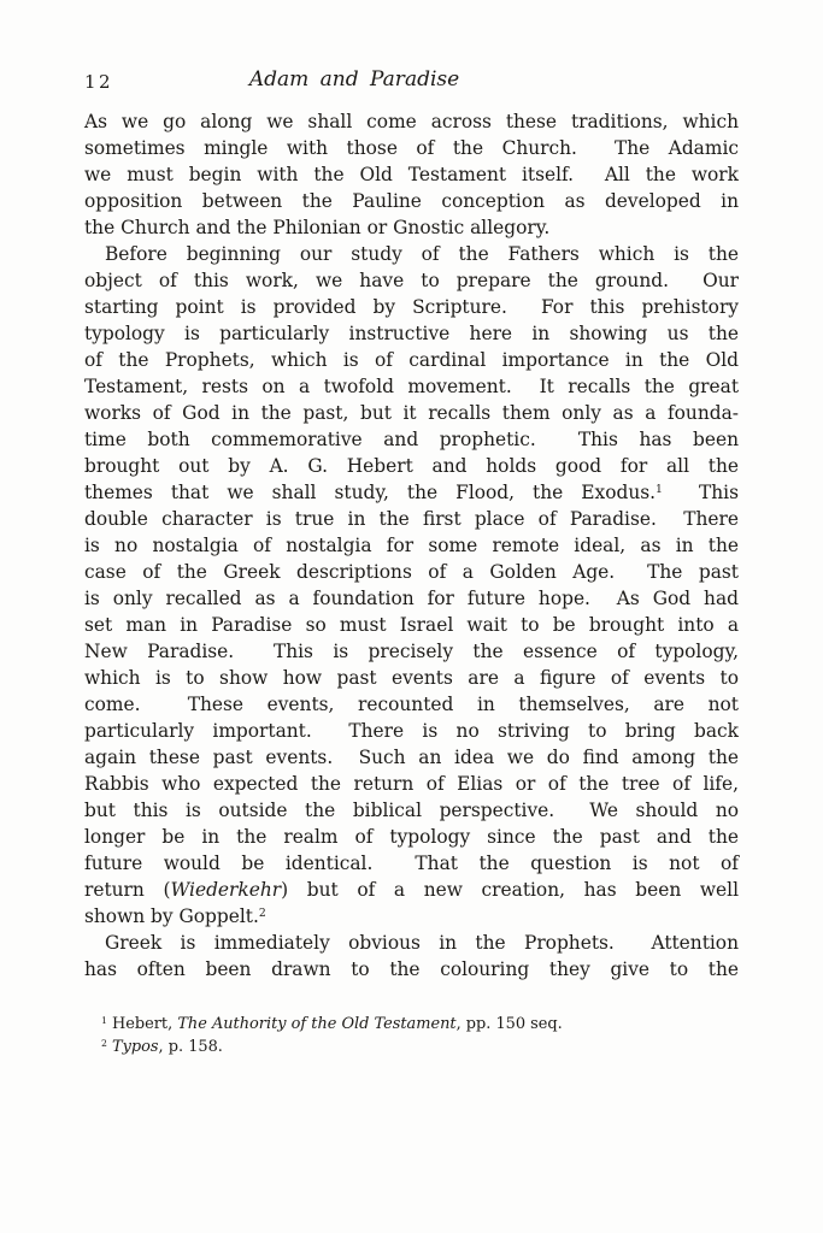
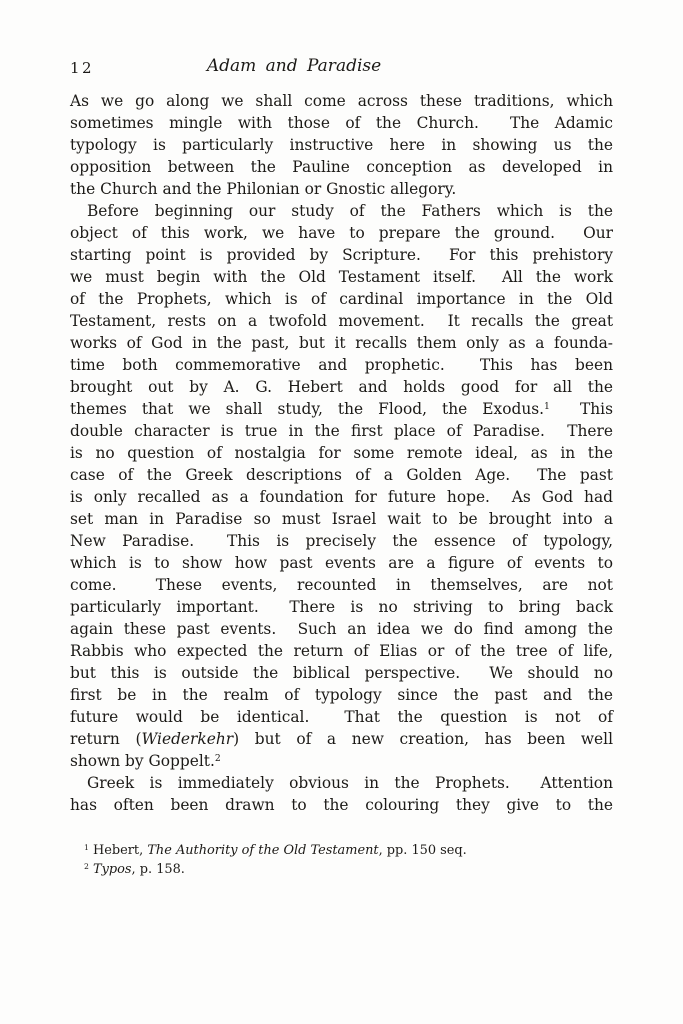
  12
  Adam and Paradise
  As we go along we shall come across these traditions, which
  sometimes mingle with those of the Church. The Adamic
- we must begin with the Old Testament itself. All the work
+ typology is particularly instructive here in showing us the
  opposition between the Pauline conception as developed in
  the Church and the Philonian or Gnostic allegory.
  Before beginning our study of the Fathers which is the
  object of this work, we have to prepare the ground. Our
  starting point is provided by Scripture. For this prehistory
- typology is particularly instructive here in showing us the
+ we must begin with the Old Testament itself. All the work
  of the Prophets, which is of cardinal importance in the Old
  Testament, rests on a twofold movement. It recalls the great
  works of God in the past, but it recalls them only as a founda-
  time both commemorative and prophetic. This has been
  brought out by A. G. Hebert and holds good for all the
  themes that we shall study, the Flood, the Exodus.1 This
  double character is true in the first place of Paradise. There
- is no nostalgia of nostalgia for some remote ideal, as in the
+ is no question of nostalgia for some remote ideal, as in the
  case of the Greek descriptions of a Golden Age. The past
  is only recalled as a foundation for future hope. As God had
  set man in Paradise so must Israel wait to be brought into a
  New Paradise. This is precisely the essence of typology,
  which is to show how past events are a figure of events to
  come. These events, recounted in themselves, are not
  particularly important. There is no striving to bring back
  again these past events. Such an idea we do find among the
  Rabbis who expected the return of Elias or of the tree of life,
  but this is outside the biblical perspective. We should no
- longer be in the realm of typology since the past and the
+ first be in the realm of typology since the past and the
  future would be identical. That the question is not of
  return (Wiederkehr) but of a new creation, has been well
  shown by Goppelt.2
  Greek is immediately obvious in the Prophets. Attention
  has often been drawn to the colouring they give to the
  1 Hebert, The Authority of the Old Testament, pp. 150 seq.
  2 Typos, p. 158.
